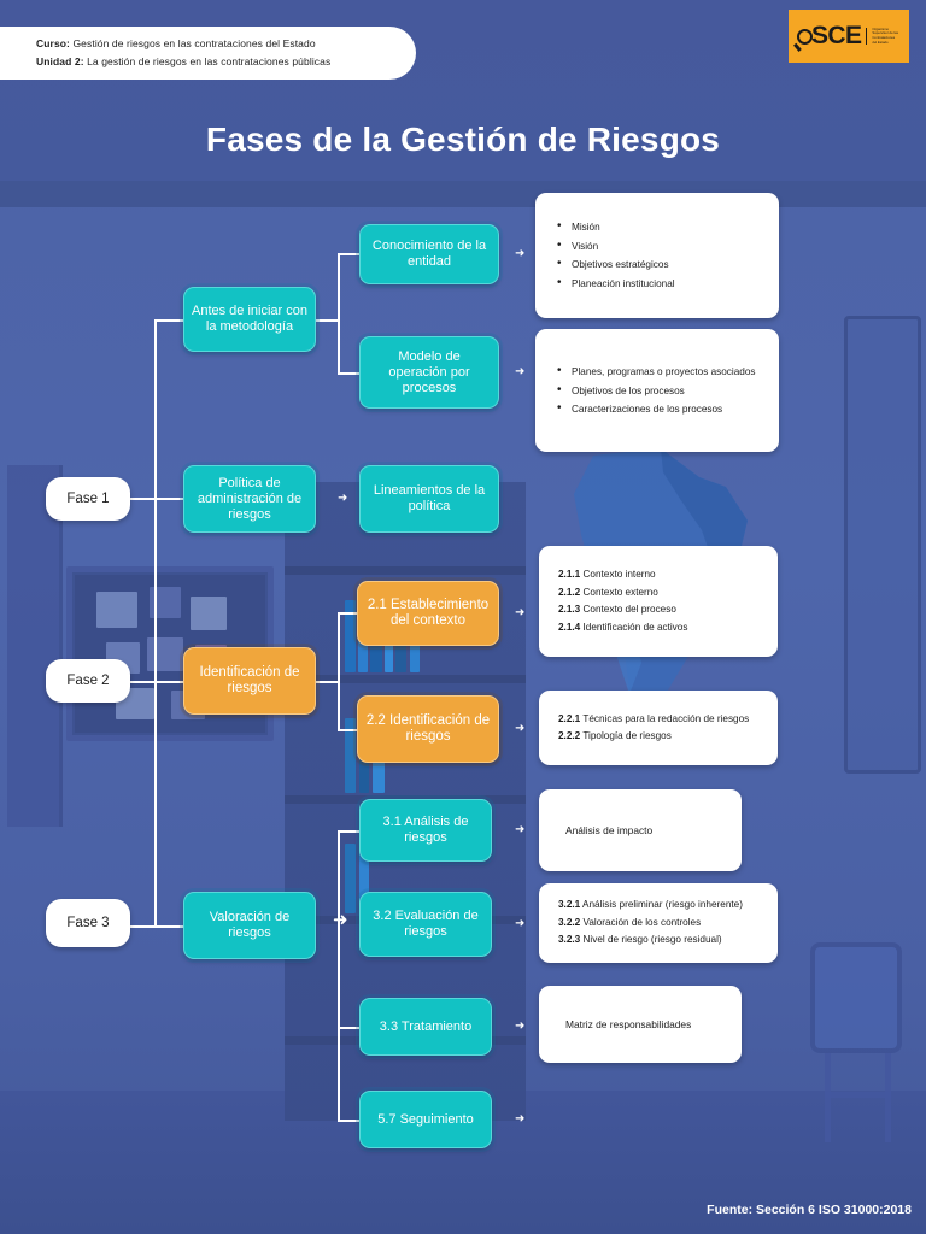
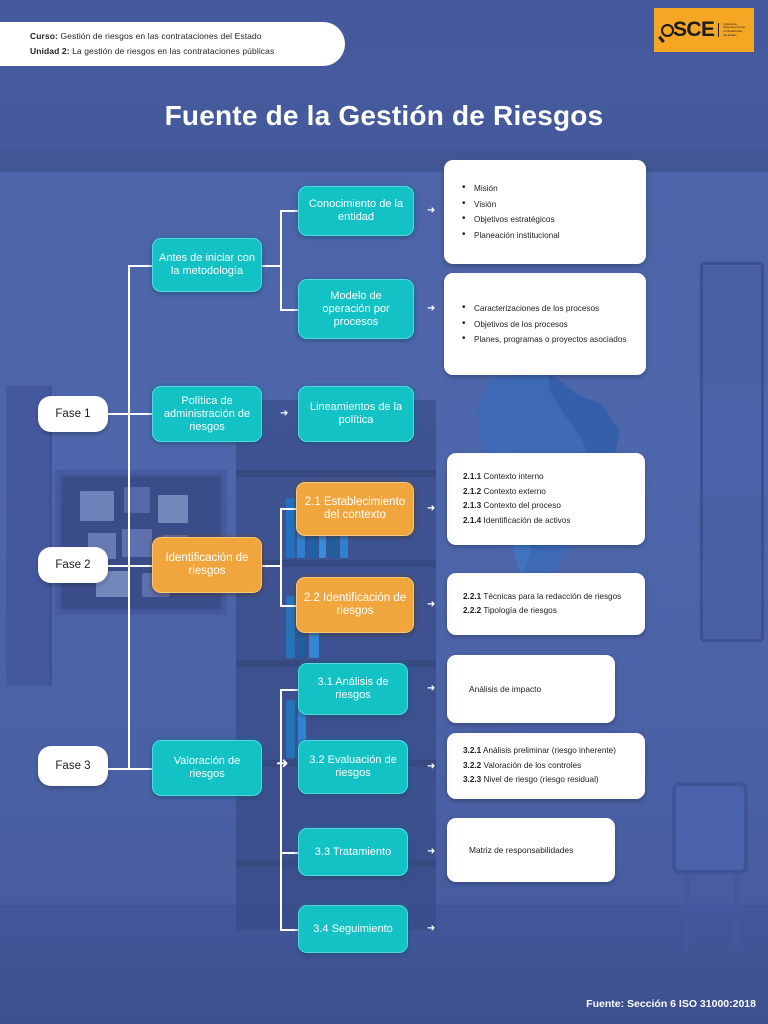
  Curso: Gestión de riesgos en las contrataciones del Estado
  Unidad 2: La gestión de riesgos en las contrataciones públicas
  SCE
- Fases de la Gestión de Riesgos
+ Fuente de la Gestión de Riesgos
  Fase 1
  Fase 2
  Fase 3
  Antes de iniciar con la metodología
  Política de administración de riesgos
  Identificación de riesgos
  Valoración de riesgos
  Conocimiento de la entidad
  Modelo de operación por procesos
  Lineamientos de la política
  2.1 Establecimiento del contexto
  2.2 Identificación de riesgos
  3.1 Análisis de riesgos
  3.2 Evaluación de riesgos
  3.3 Tratamiento
- 5.7 Seguimiento
+ 3.4 Seguimiento
  ➜
  ➜
  ➜
  ➜
  ➜
  ➜
  ➜
  ➜
  ➜
  ➜
  Misión
  Visión
  Objetivos estratégicos
  Planeación institucional
- Planes, programas o proyectos asociados
+ Caracterizaciones de los procesos
  Objetivos de los procesos
- Caracterizaciones de los procesos
+ Planes, programas o proyectos asociados
  2.1.1 Contexto interno
  2.1.2 Contexto externo
  2.1.3 Contexto del proceso
  2.1.4 Identificación de activos
  2.2.1 Técnicas para la redacción de riesgos
  2.2.2 Tipología de riesgos
  Análisis de impacto
  3.2.1 Análisis preliminar (riesgo inherente)
  3.2.2 Valoración de los controles
  3.2.3 Nivel de riesgo (riesgo residual)
  Matriz de responsabilidades
  Fuente: Sección 6 ISO 31000:2018
